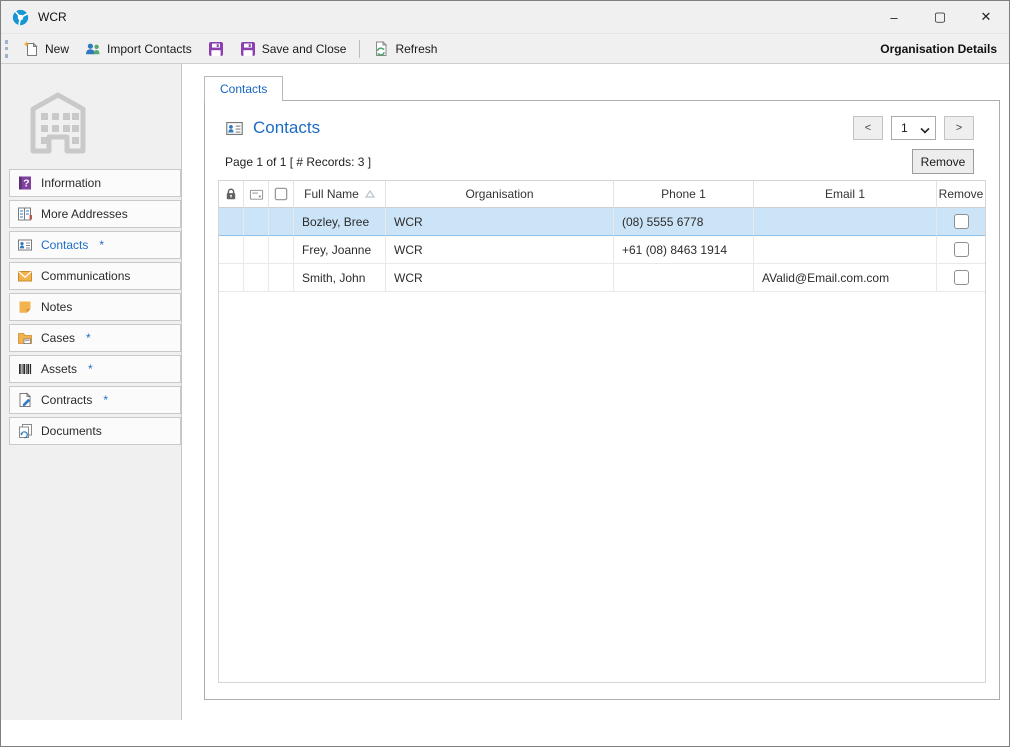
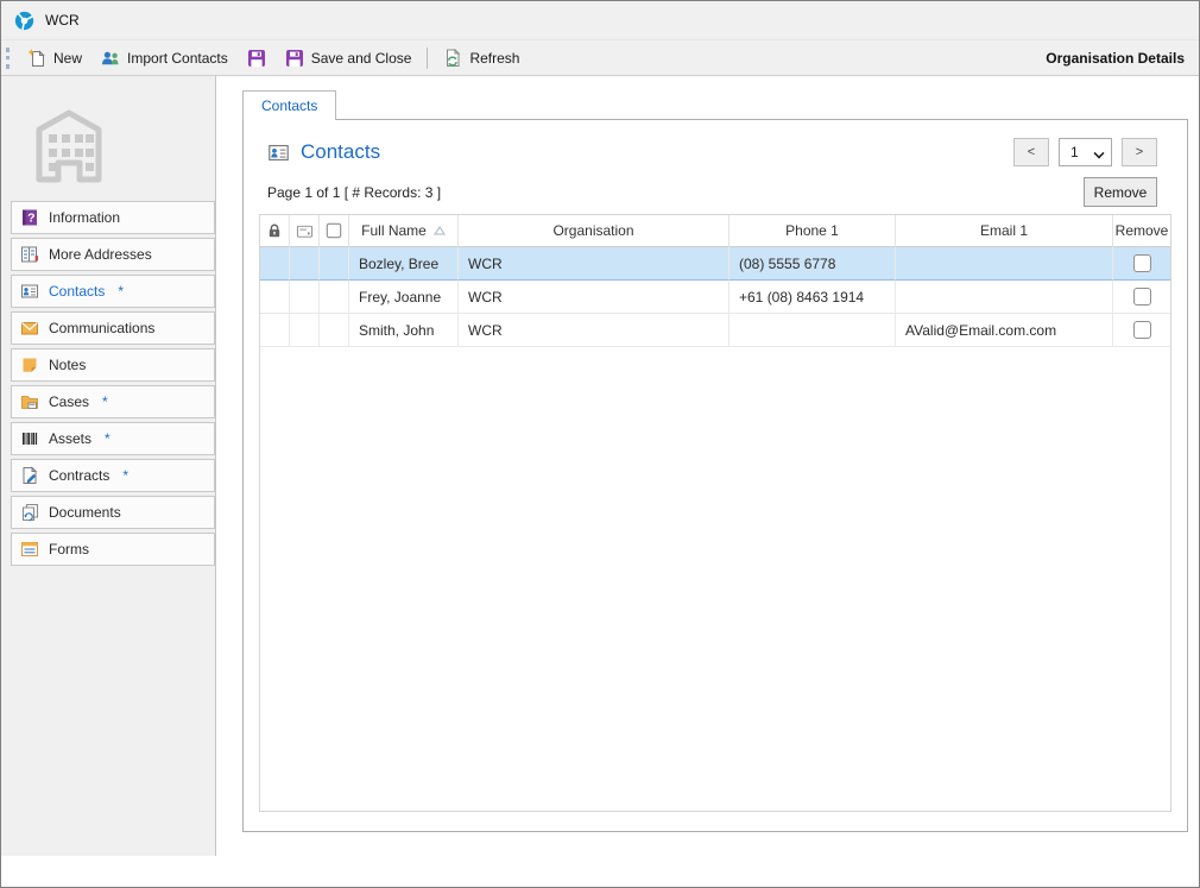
  WCR
- –
- ▢
- ✕
  New
  Import Contacts
  Save and Close
  Refresh
  Organisation Details
  ?
  Information
  More Addresses
  Contacts
  *
  Communications
  Notes
  Cases
  *
  Assets
  *
  Contracts
  *
  Documents
+ Forms
  Contacts
  Contacts
  <
  1
  >
  Page 1 of 1 [ # Records: 3 ]
  Remove
  Full Name
  Organisation
  Phone 1
  Email 1
  Remove
  Bozley, Bree
  WCR
  (08) 5555 6778
  Frey, Joanne
  WCR
  +61 (08) 8463 1914
  Smith, John
  WCR
  AValid@Email.com.com
